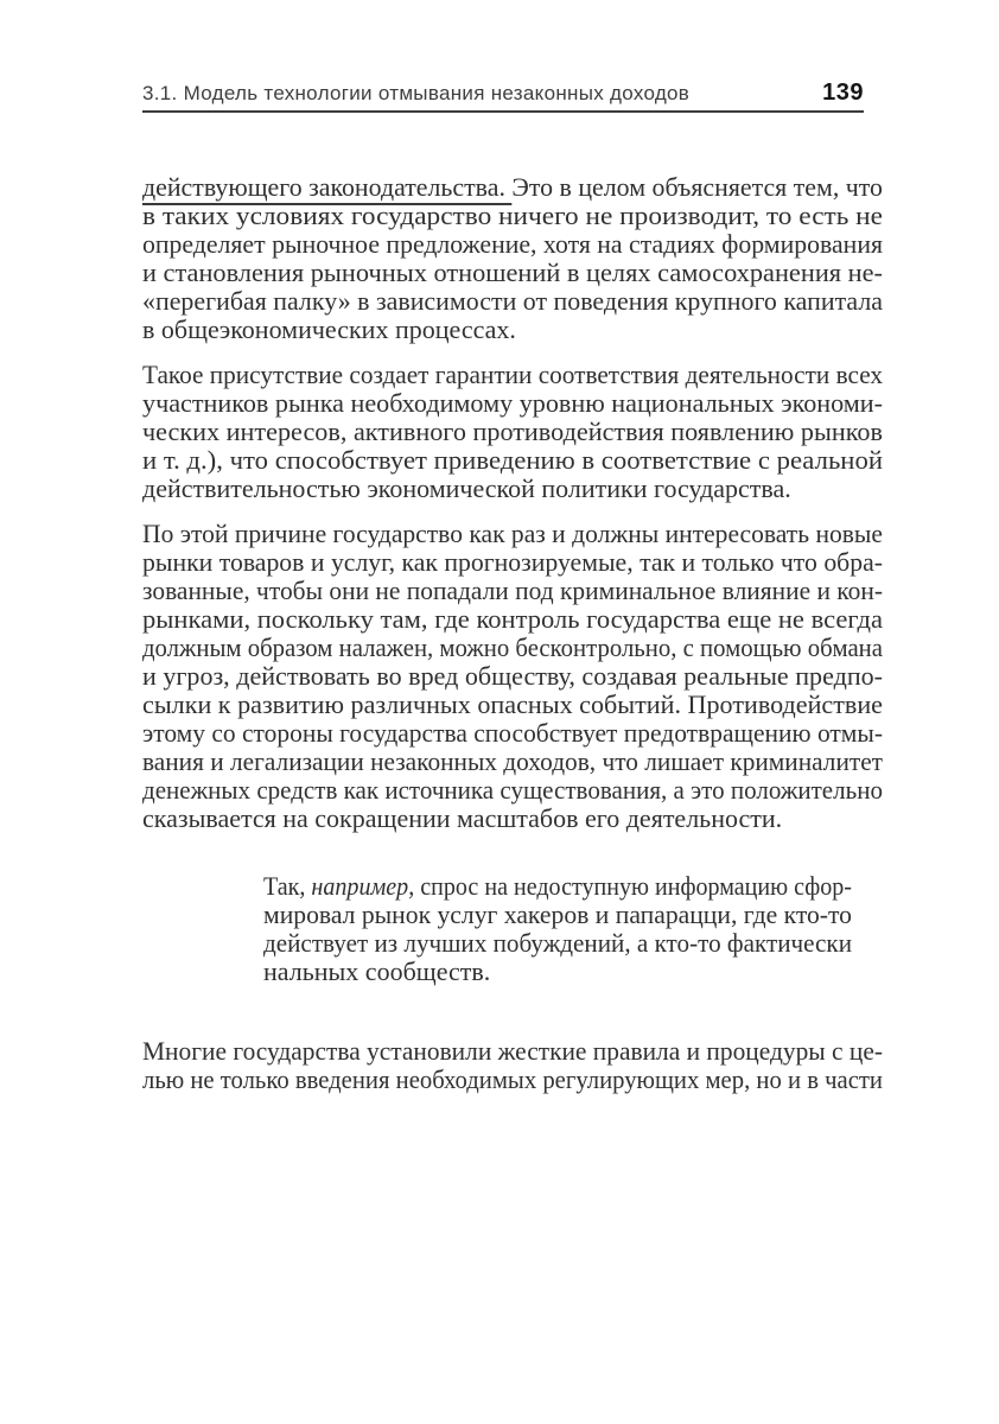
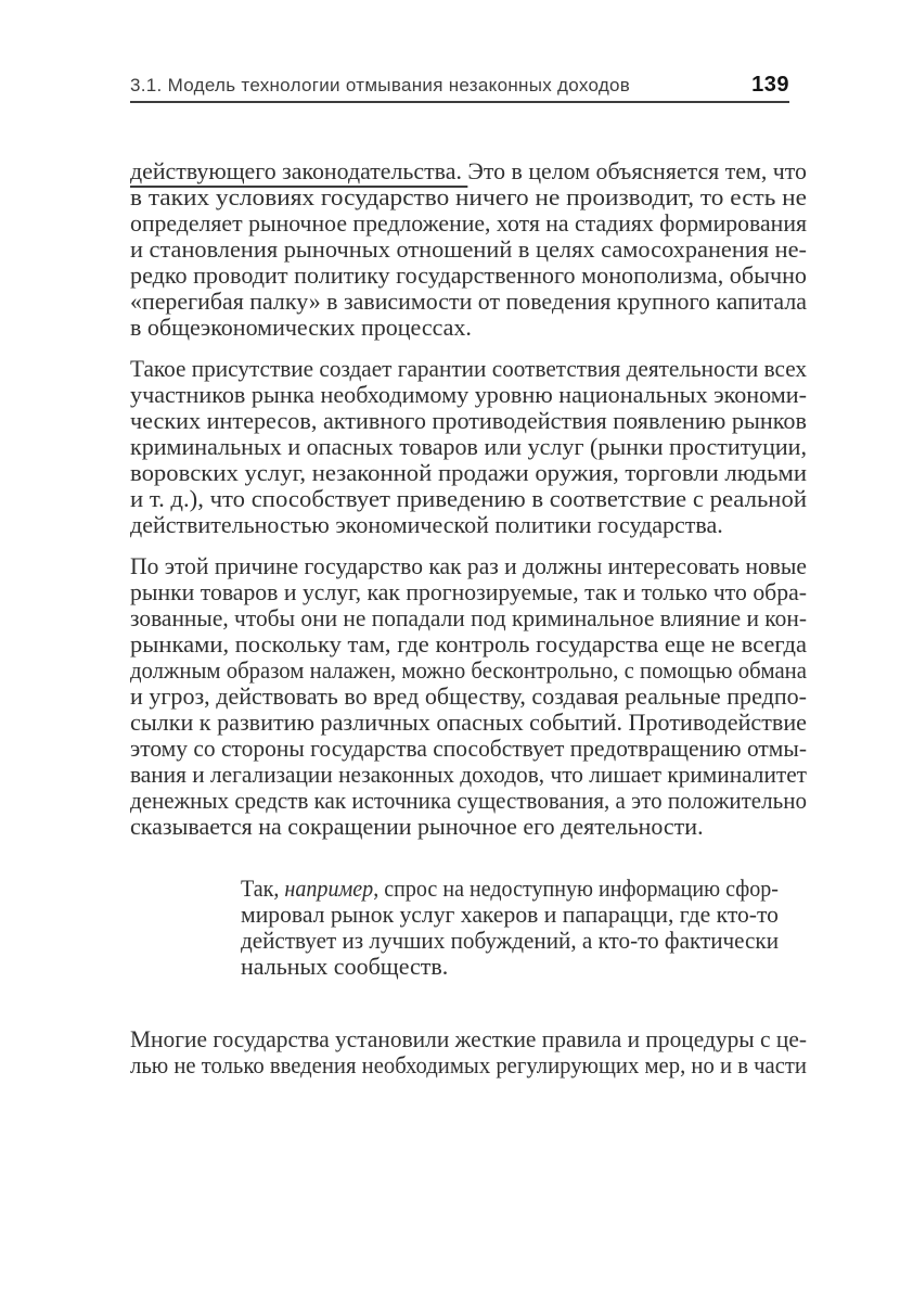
  3.1. Модель технологии отмывания незаконных доходов
  139
  действующего законодательства. Это в целом объясняется тем, что
  в таких условиях государство ничего не производит, то есть не
  определяет рыночное предложение, хотя на стадиях формирования
  и становления рыночных отношений в целях самосохранения не-
+ редко проводит политику государственного монополизма, обычно
  «перегибая палку» в зависимости от поведения крупного капитала
  в общеэкономических процессах.
  Такое присутствие создает гарантии соответствия деятельности всех
  участников рынка необходимому уровню национальных экономи-
  ческих интересов, активного противодействия появлению рынков
+ криминальных и опасных товаров или услуг (рынки проституции,
+ воровских услуг, незаконной продажи оружия, торговли людьми
  и т. д.), что способствует приведению в соответствие с реальной
  действительностью экономической политики государства.
  По этой причине государство как раз и должны интересовать новые
  рынки товаров и услуг, как прогнозируемые, так и только что обра-
  зованные, чтобы они не попадали под криминальное влияние и кон-
  рынками, поскольку там, где контроль государства еще не всегда
  должным образом налажен, можно бесконтрольно, с помощью обмана
  и угроз, действовать во вред обществу, создавая реальные предпо-
  сылки к развитию различных опасных событий. Противодействие
  этому со стороны государства способствует предотвращению отмы-
  вания и легализации незаконных доходов, что лишает криминалитет
  денежных средств как источника существования, а это положительно
- сказывается на сокращении масштабов его деятельности.
+ сказывается на сокращении рыночное его деятельности.
  Так, например, спрос на недоступную информацию сфор-
  мировал рынок услуг хакеров и папарацци, где кто-то
  действует из лучших побуждений, а кто-то фактически
  нальных сообществ.
  Многие государства установили жесткие правила и процедуры с це-
  лью не только введения необходимых регулирующих мер, но и в части
